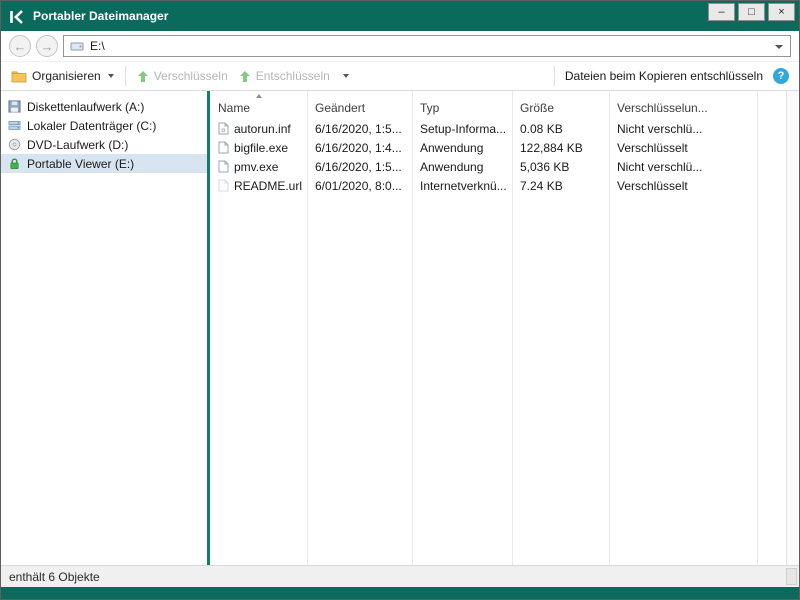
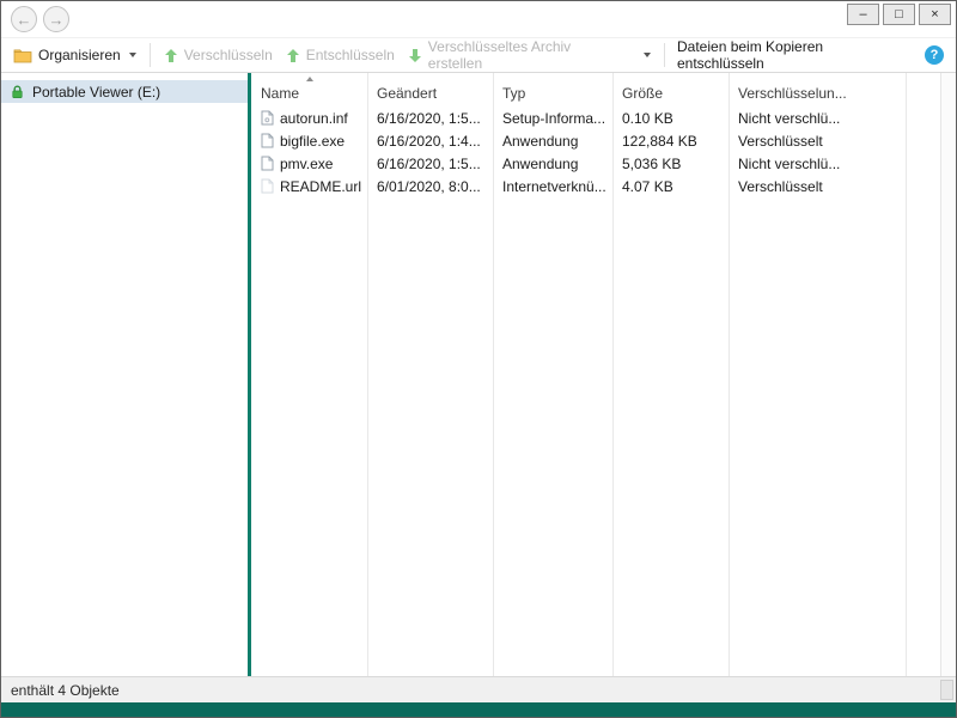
- Portabler Dateimanager
  –
  □
  ×
  ←
  →
- E:\
  Organisieren
  Verschlüsseln
  Entschlüsseln
+ Verschlüsseltes Archiv erstellen
  Dateien beim Kopieren entschlüsseln
  ?
- Diskettenlaufwerk (A:)
- Lokaler Datenträger (C:)
- DVD-Laufwerk (D:)
  Portable Viewer (E:)
  Name
  Geändert
  Typ
  Größe
  Verschlüsselun...
  autorun.inf
  6/16/2020, 1:5...
  Setup-Informa...
- 0.08 KB
+ 0.10 KB
  Nicht verschlü...
  bigfile.exe
  6/16/2020, 1:4...
  Anwendung
  122,884 KB
  Verschlüsselt
  pmv.exe
  6/16/2020, 1:5...
  Anwendung
  5,036 KB
  Nicht verschlü...
  README.url
  6/01/2020, 8:0...
  Internetverknü...
- 7.24 KB
+ 4.07 KB
  Verschlüsselt
- enthält 6 Objekte
+ enthält 4 Objekte
